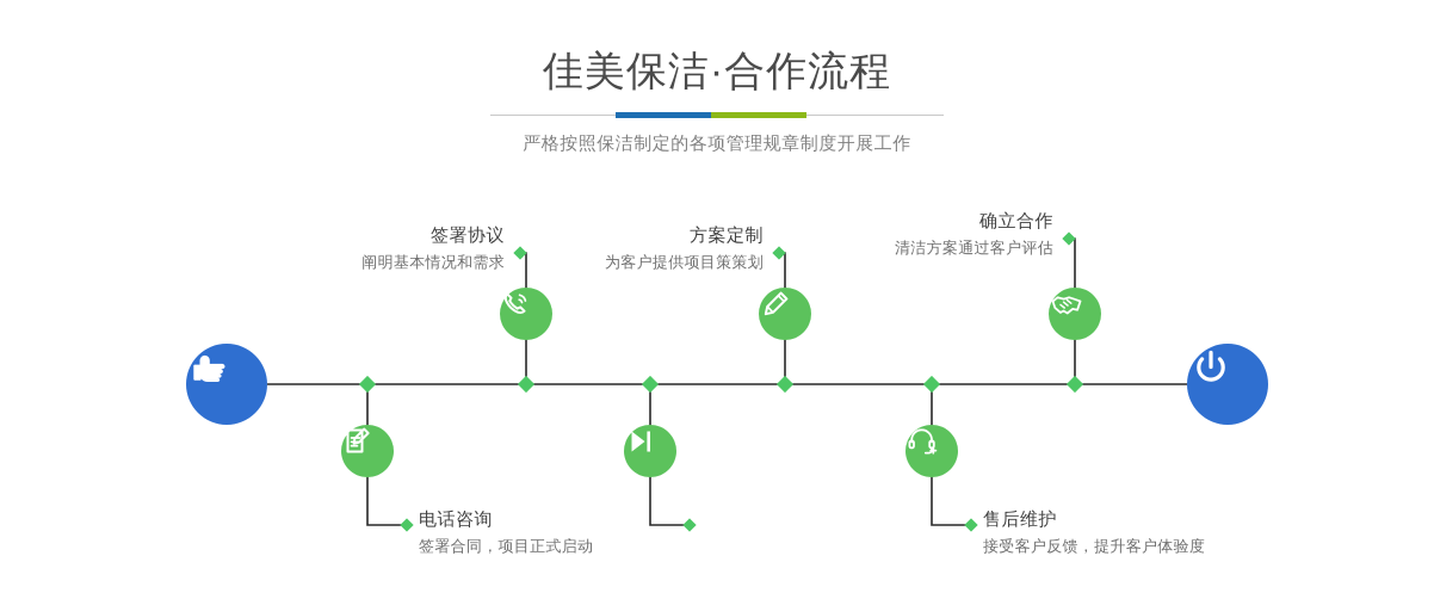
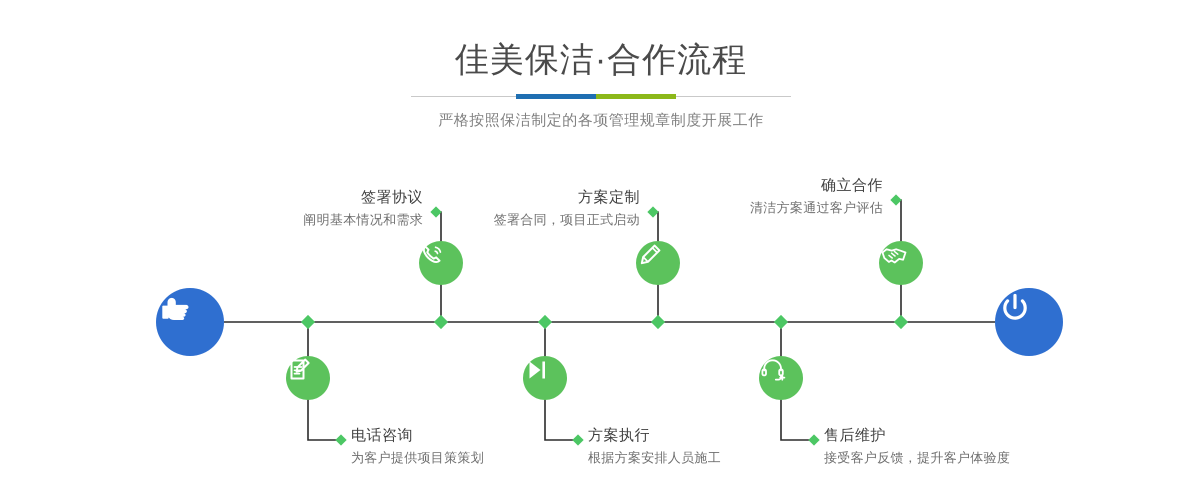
  佳美保洁·合作流程
  严格按照保洁制定的各项管理规章制度开展工作
  签署协议
  阐明基本情况和需求
  方案定制
- 为客户提供项目策策划
+ 签署合同，项目正式启动
  确立合作
  清洁方案通过客户评估
  电话咨询
- 签署合同，项目正式启动
+ 为客户提供项目策策划
+ 方案执行
+ 根据方案安排人员施工
  售后维护
  接受客户反馈，提升客户体验度
